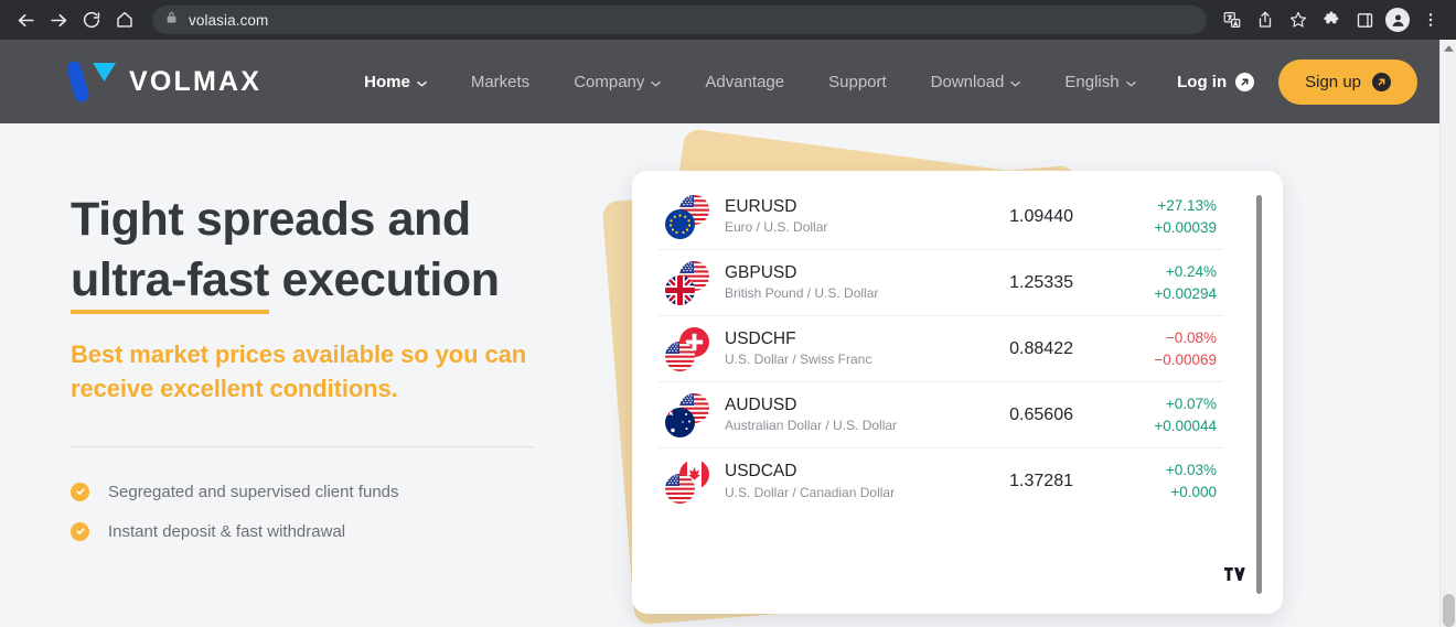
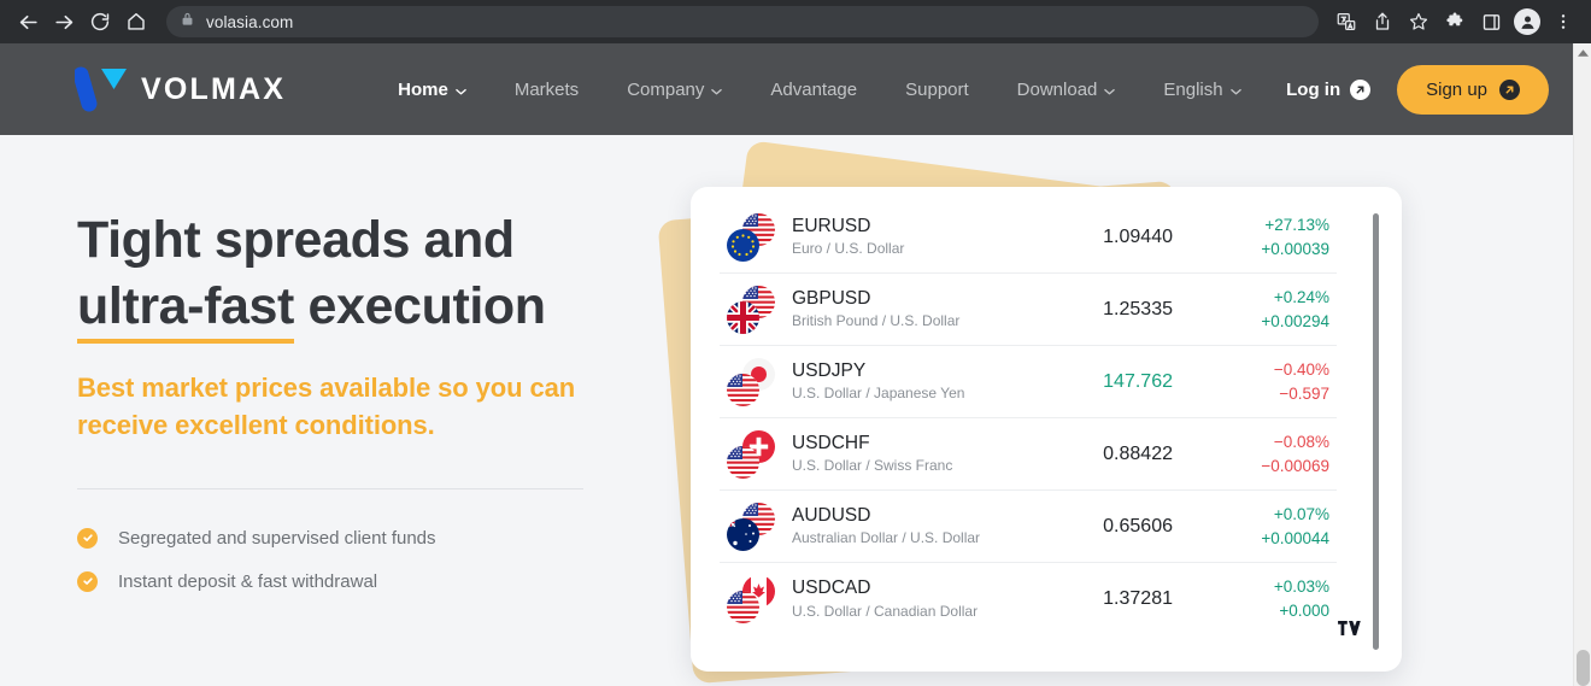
  volasia.com
  VOLMAX
  Home
  Markets
  Company
  Advantage
  Support
  Download
  English
  Log in
  Sign up
  Tight spreads and
  ultra-fast execution
  Best market prices available so you can receive excellent conditions.
  Segregated and supervised client funds
  Instant deposit & fast withdrawal
  EURUSD
  Euro / U.S. Dollar
  1.09440
  +27.13%
  +0.00039
  GBPUSD
  British Pound / U.S. Dollar
  1.25335
  +0.24%
  +0.00294
+ USDJPY
+ U.S. Dollar / Japanese Yen
+ 147.762
+ −0.40%
+ −0.597
  USDCHF
  U.S. Dollar / Swiss Franc
  0.88422
  −0.08%
  −0.00069
  AUDUSD
  Australian Dollar / U.S. Dollar
  0.65606
  +0.07%
  +0.00044
  USDCAD
  U.S. Dollar / Canadian Dollar
  1.37281
  +0.03%
  +0.000
